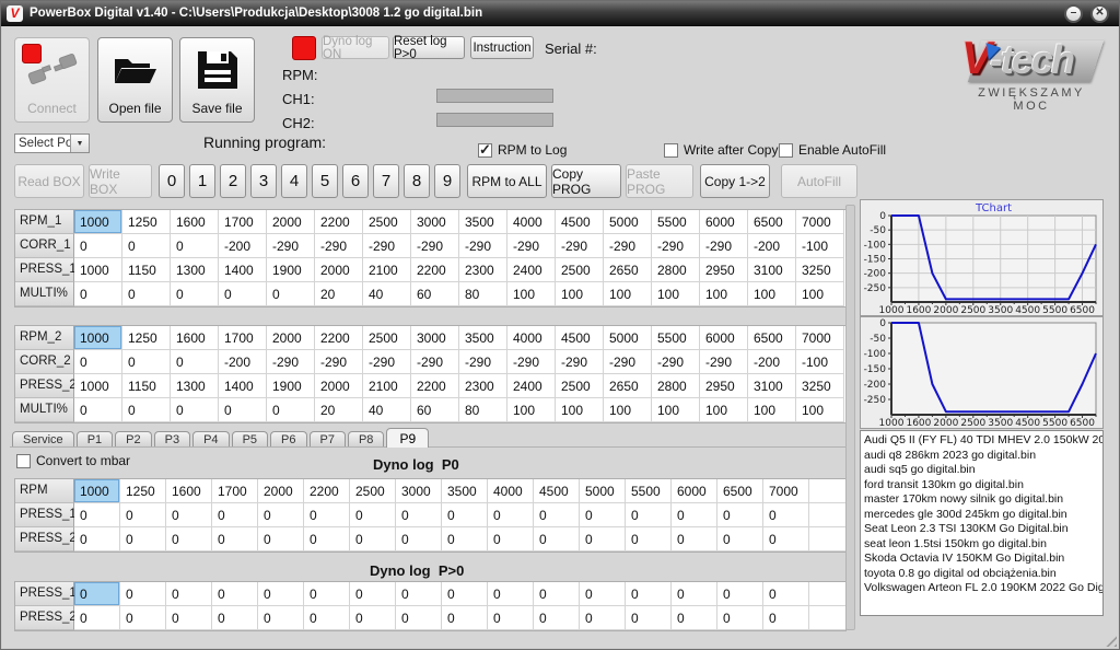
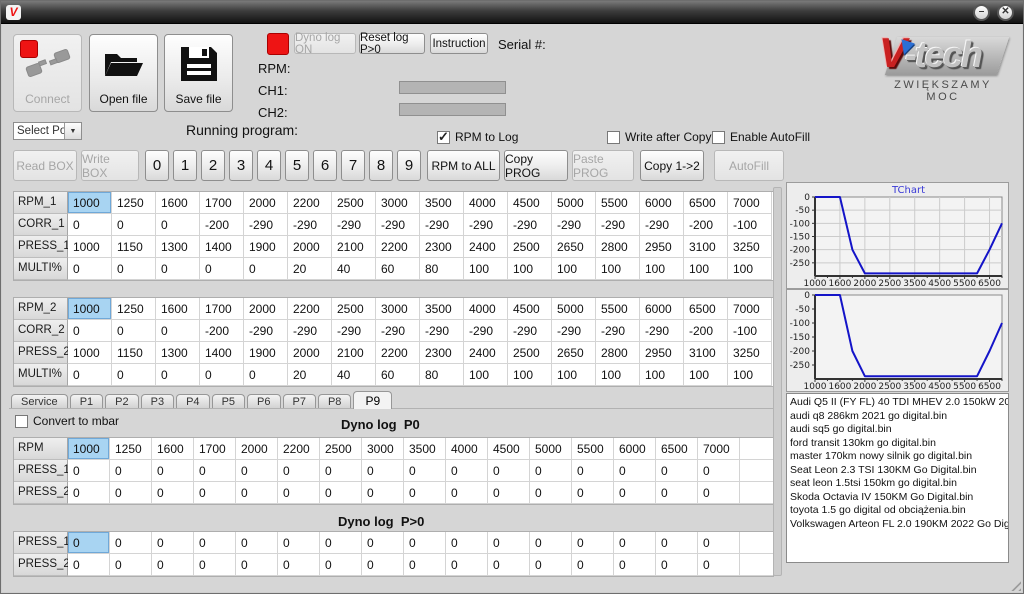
  V
- PowerBox Digital v1.40 - C:\Users\Produkcja\Desktop\3008 1.2 go digital.bin
  –
  ✕
  Connect
  Open file
  Save file
  Select P
  Dyno log ON
  Reset log P>0
  Instruction
  Serial #:
  RPM:
  CH1:
  CH2:
  Running program:
  RPM to Log
  Write after Copy
  Enable AutoFill
  V-tech
  ZWIĘKSZAMY MOC
  Read BOX
  Write BOX
  0
  1
  2
  3
  4
  5
  6
  7
  8
  9
  RPM to ALL
  Copy PROG
  Paste PROG
  Copy 1->2
  AutoFill
  RPM_1
  1000
  1250
  1600
  1700
  2000
  2200
  2500
  3000
  3500
  4000
  4500
  5000
  5500
  6000
  6500
  7000
  CORR_1
  0
  0
  0
  -200
  -290
  -290
  -290
  -290
  -290
  -290
  -290
  -290
  -290
  -290
  -200
  -100
  PRESS_1
  1000
  1150
  1300
  1400
  1900
  2000
  2100
  2200
  2300
  2400
  2500
  2650
  2800
  2950
  3100
  3250
  MULTI%
  0
  0
  0
  0
  0
  20
  40
  60
  80
  100
  100
  100
  100
  100
  100
  100
  RPM_2
  1000
  1250
  1600
  1700
  2000
  2200
  2500
  3000
  3500
  4000
  4500
  5000
  5500
  6000
  6500
  7000
  CORR_2
  0
  0
  0
  -200
  -290
  -290
  -290
  -290
  -290
  -290
  -290
  -290
  -290
  -290
  -200
  -100
  PRESS_2
  1000
  1150
  1300
  1400
  1900
  2000
  2100
  2200
  2300
  2400
  2500
  2650
  2800
  2950
  3100
  3250
  MULTI%
  0
  0
  0
  0
  0
  20
  40
  60
  80
  100
  100
  100
  100
  100
  100
  100
  Service
  P1
  P2
  P3
  P4
  P5
  P6
  P7
  P8
  P9
  Convert to mbar
  Dyno log P0
  RPM
  1000
  1250
  1600
  1700
  2000
  2200
  2500
  3000
  3500
  4000
  4500
  5000
  5500
  6000
  6500
  7000
  PRESS_1
  0
  0
  0
  0
  0
  0
  0
  0
  0
  0
  0
  0
  0
  0
  0
  0
  PRESS_2
  0
  0
  0
  0
  0
  0
  0
  0
  0
  0
  0
  0
  0
  0
  0
  0
  Dyno log P>0
  PRESS_1
  0
  0
  0
  0
  0
  0
  0
  0
  0
  0
  0
  0
  0
  0
  0
  0
  PRESS_2
  0
  0
  0
  0
  0
  0
  0
  0
  0
  0
  0
  0
  0
  0
  0
  0
  0
  -50
  -100
  -150
  -200
  -250
  1000
  1600
  2000
  2500
  3500
  4500
  5500
  6500
  TChart
  0
  -50
  -100
  -150
  -200
  -250
  1000
  1600
  2000
  2500
  3500
  4500
  5500
  6500
  Audi Q5 II (FY FL) 40 TDI MHEV 2.0 150kW 20
- audi q8 286km 2023 go digital.bin
+ audi q8 286km 2021 go digital.bin
  audi sq5 go digital.bin
  ford transit 130km go digital.bin
  master 170km nowy silnik go digital.bin
- mercedes gle 300d 245km go digital.bin
  Seat Leon 2.3 TSI 130KM Go Digital.bin
  seat leon 1.5tsi 150km go digital.bin
  Skoda Octavia IV 150KM Go Digital.bin
- toyota 0.8 go digital od obciążenia.bin
+ toyota 1.5 go digital od obciążenia.bin
  Volkswagen Arteon FL 2.0 190KM 2022 Go Dig
